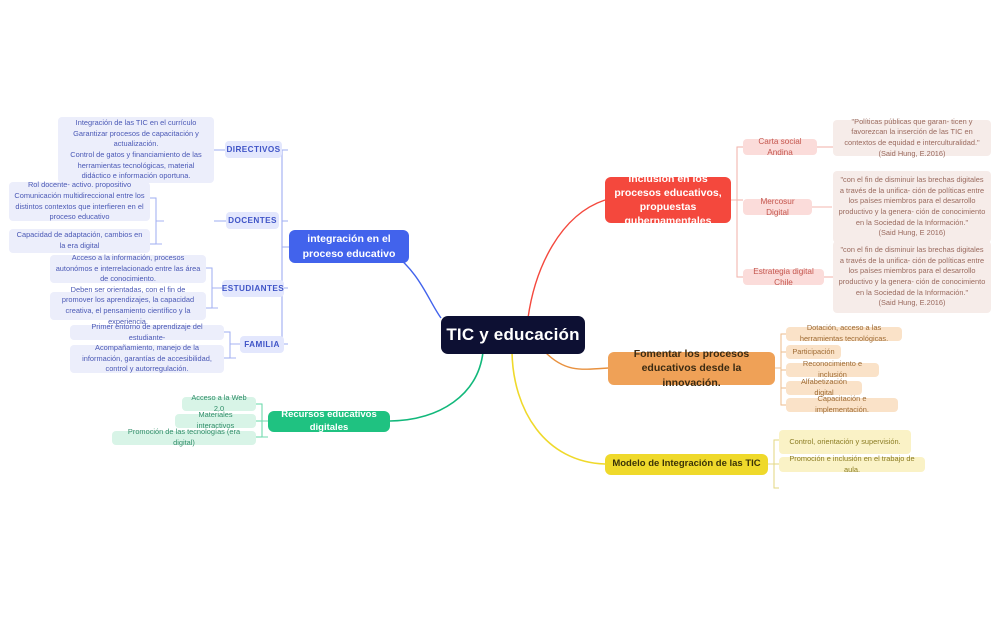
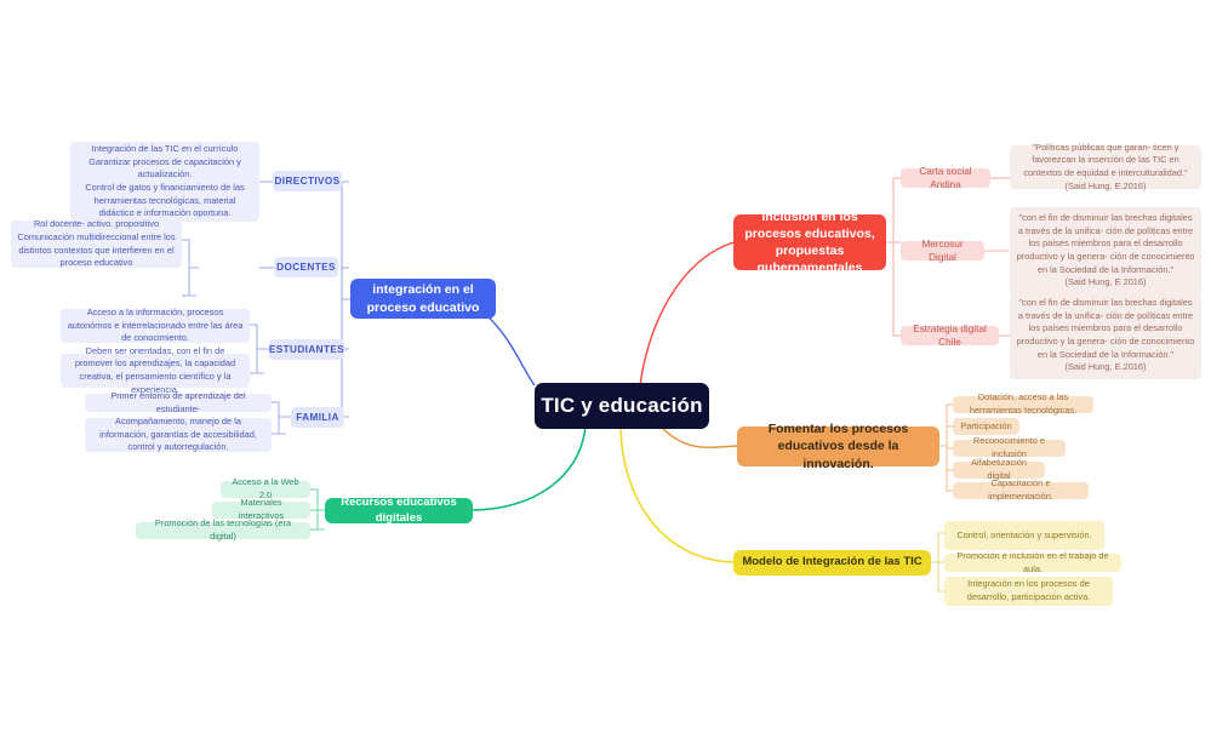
  TIC y educación
  integración en el proceso educativo
  DIRECTIVOS
  Integración de las TIC en el currículo
  Garantizar procesos de capacitación y actualización.
  Control de gatos y financiamiento de las herramientas tecnológicas, material didáctico e información oportuna.
  DOCENTES
  Rol docente- activo. propositivo
  Comunicación multidireccional entre los distintos contextos que interfieren en el proceso educativo
- Capacidad de adaptación, cambios en la era digital
  ESTUDIANTES
  Acceso a la información, procesos autonómos e interrelacionado entre las área de conocimiento.
  Deben ser orientadas, con el fin de promover los aprendizajes, la capacidad creativa, el pensamiento científico y la experiencia.
  FAMILIA
  Primer entorno de aprendizaje del estudiante-
  Acompañamiento, manejo de la información, garantías de accesibilidad, control y autorregulación.
  Recursos educativos digitales
  Acceso a la Web 2.0
  Materiales interactivos
  Promoción de las tecnologías (era digital)
  inclusión en los procesos educativos, propuestas gubernamentales
  Carta social Andina
  "Políticas públicas que garan- ticen y favorezcan la inserción de las TIC en contextos de equidad e interculturalidad."
  (Said Hung, E.2016)
  Mercosur Digital
  "con el fin de disminuir las brechas digitales a través de la unifica- ción de políticas entre los países miembros para el desarrollo productivo y la genera- ción de conocimiento en la Sociedad de la Información."
  (Said Hung, E 2016)
  Estrategia digital Chile
  "con el fin de disminuir las brechas digitales a través de la unifica- ción de políticas entre los países miembros para el desarrollo productivo y la genera- ción de conocimiento en la Sociedad de la Información."
  (Said Hung, E.2016)
  Fomentar los procesos educativos desde la innovación.
  Dotación, acceso a las herramientas tecnológicas.
  Participación
  Reconocimiento e inclusión
  Alfabetización digital
  Capacitación e implementación.
  Modelo de Integración de las TIC
  Control, orientación y supervisión.
  Promoción e inclusión en el trabajo de aula.
+ Integración en los procesos de desarrollo, participación activa.
